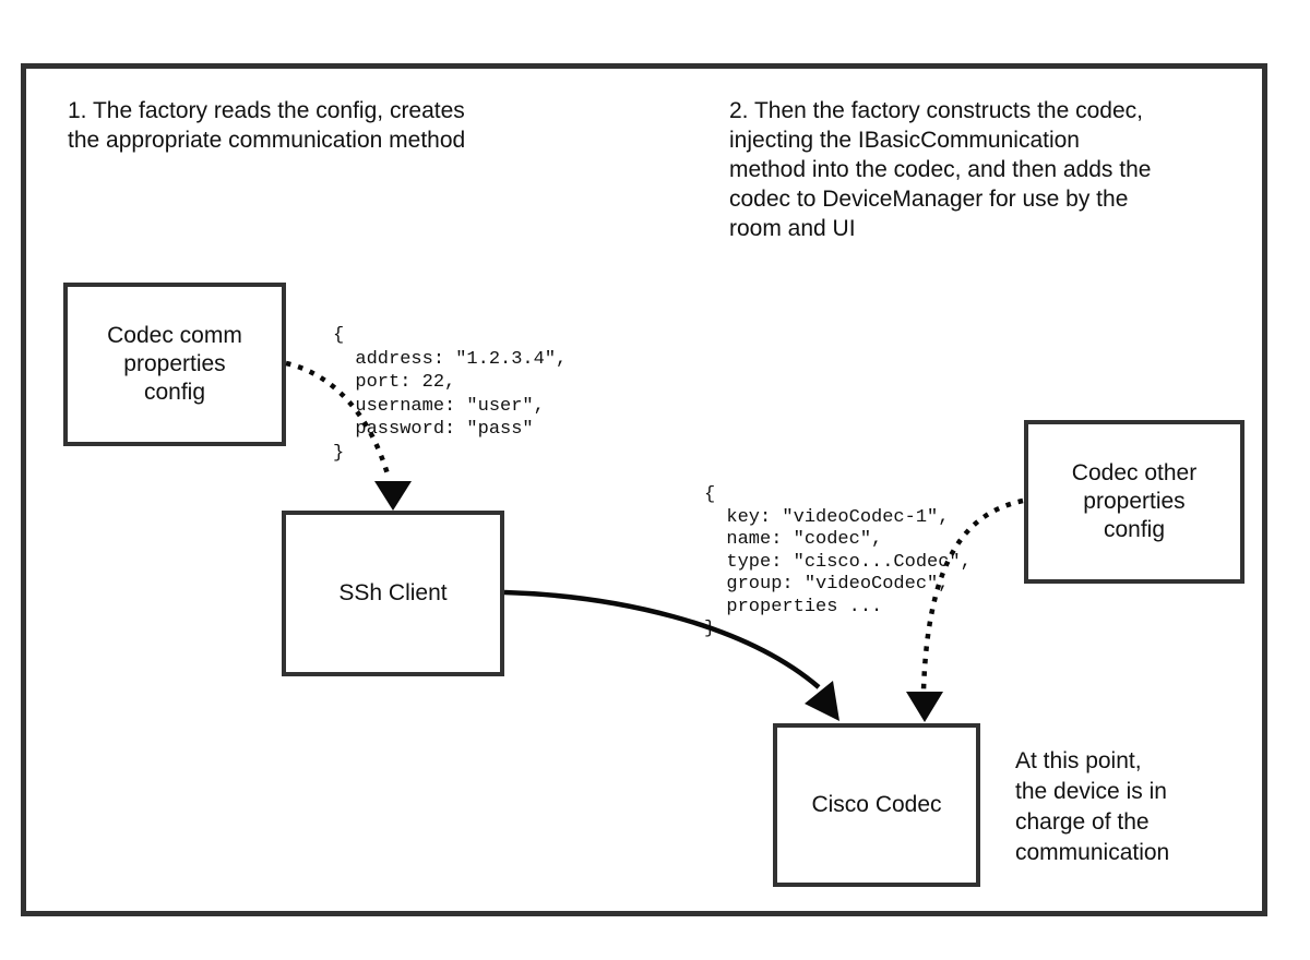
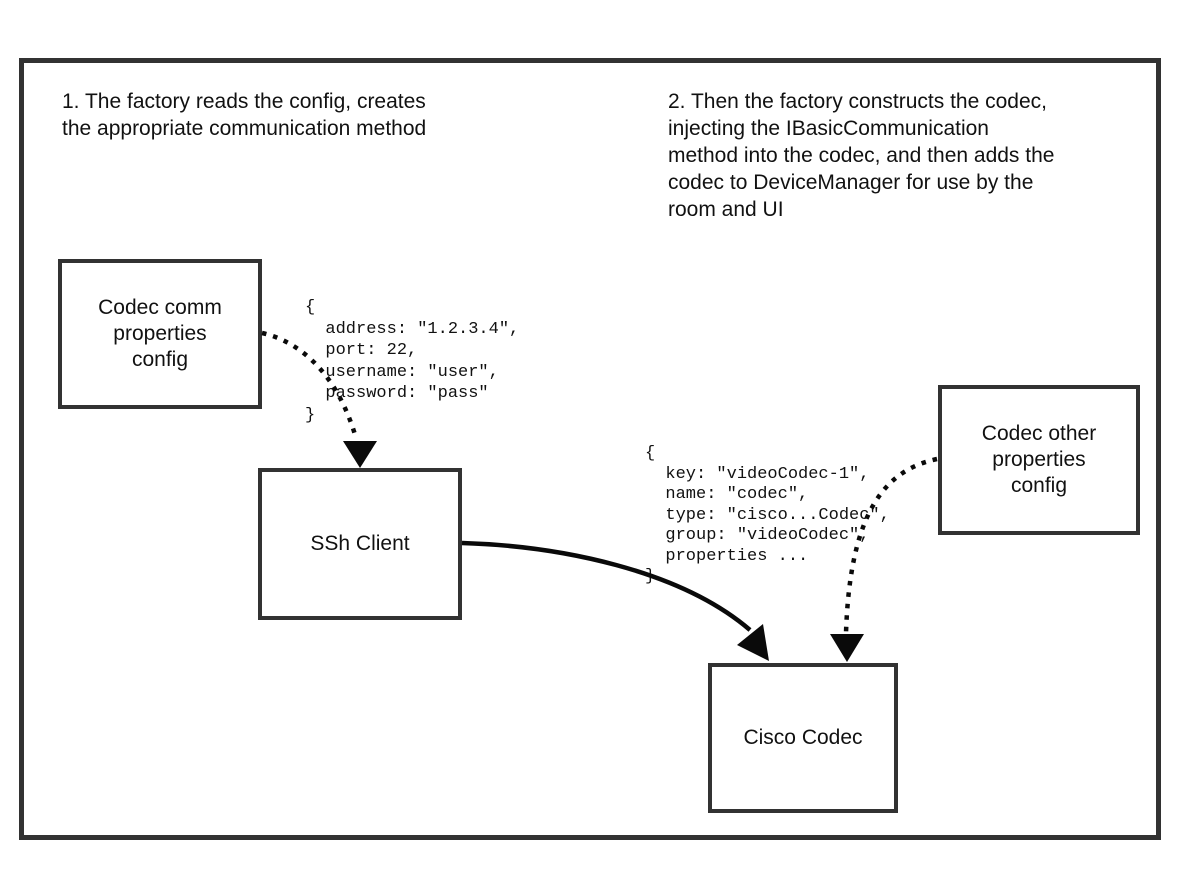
  1. The factory reads the config, creates
  the appropriate communication method
  2. Then the factory constructs the codec,
  injecting the IBasicCommunication
  method into the codec, and then adds the
  codec to DeviceManager for use by the
  room and UI
- At this point,
- the device is in
- charge of the
- communication
  Codec comm
  properties
  config
  SSh Client
  Codec other
  properties
  config
  Cisco Codec
  {
  address: "1.2.3.4",
  port: 22,
  username: "user",
  password: "pass"
  }
  {
  key: "videoCodec-1",
  name: "codec",
  type: "cisco...Codec",
  group: "videoCodec",
  properties ...
